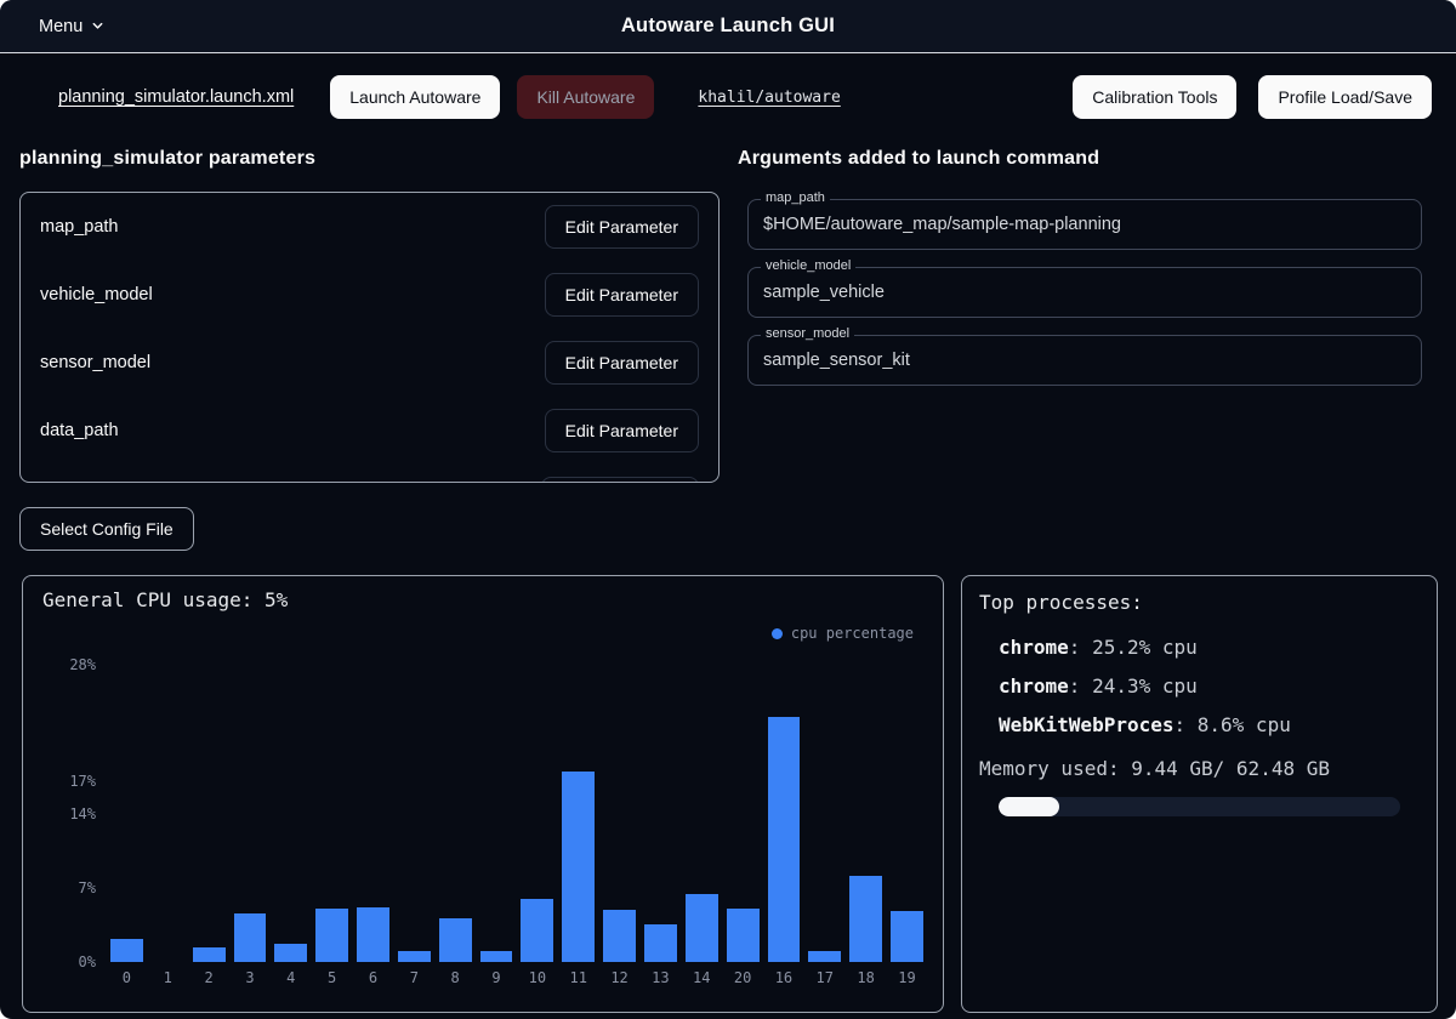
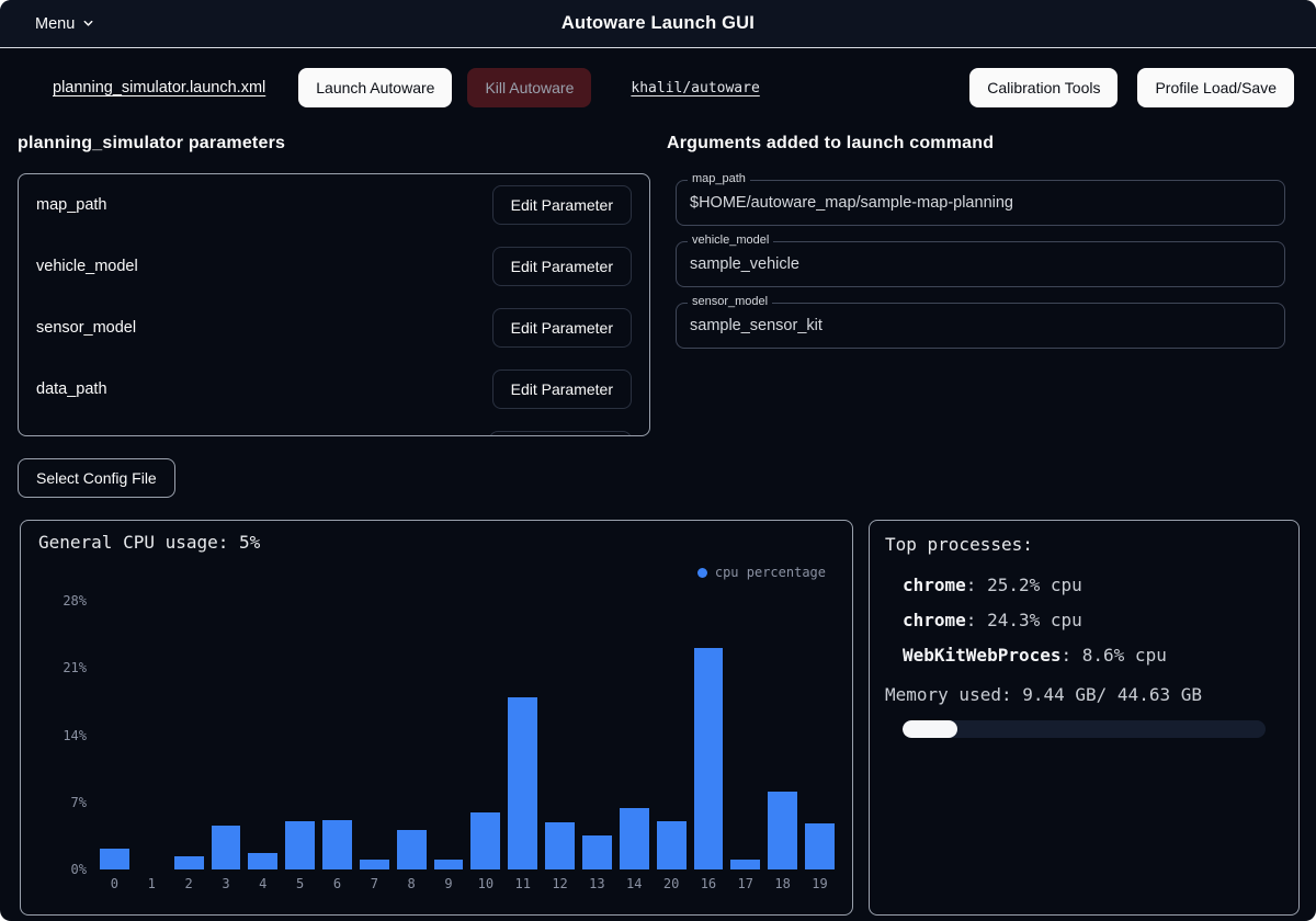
  Menu
  Autoware Launch GUI
  planning_simulator.launch.xml
  Launch Autoware
  Kill Autoware
  khalil/autoware
  Calibration Tools
  Profile Load/Save
  planning_simulator parameters
  map_path
  Edit Parameter
  vehicle_model
  Edit Parameter
  sensor_model
  Edit Parameter
  data_path
  Edit Parameter
  Select Config File
  Arguments added to launch command
  map_path
  $HOME/autoware_map/sample-map-planning
  vehicle_model
  sample_vehicle
  sensor_model
  sample_sensor_kit
  General CPU usage: 5%
  cpu percentage
  0%
  7%
  14%
- 17%
+ 21%
  28%
  0
  1
  2
  3
  4
  5
  6
  7
  8
  9
  10
  11
  12
  13
  14
  20
  16
  17
  18
  19
  Top processes:
  chrome: 25.2% cpu
  chrome: 24.3% cpu
  WebKitWebProces: 8.6% cpu
- Memory used: 9.44 GB/ 62.48 GB
+ Memory used: 9.44 GB/ 44.63 GB
